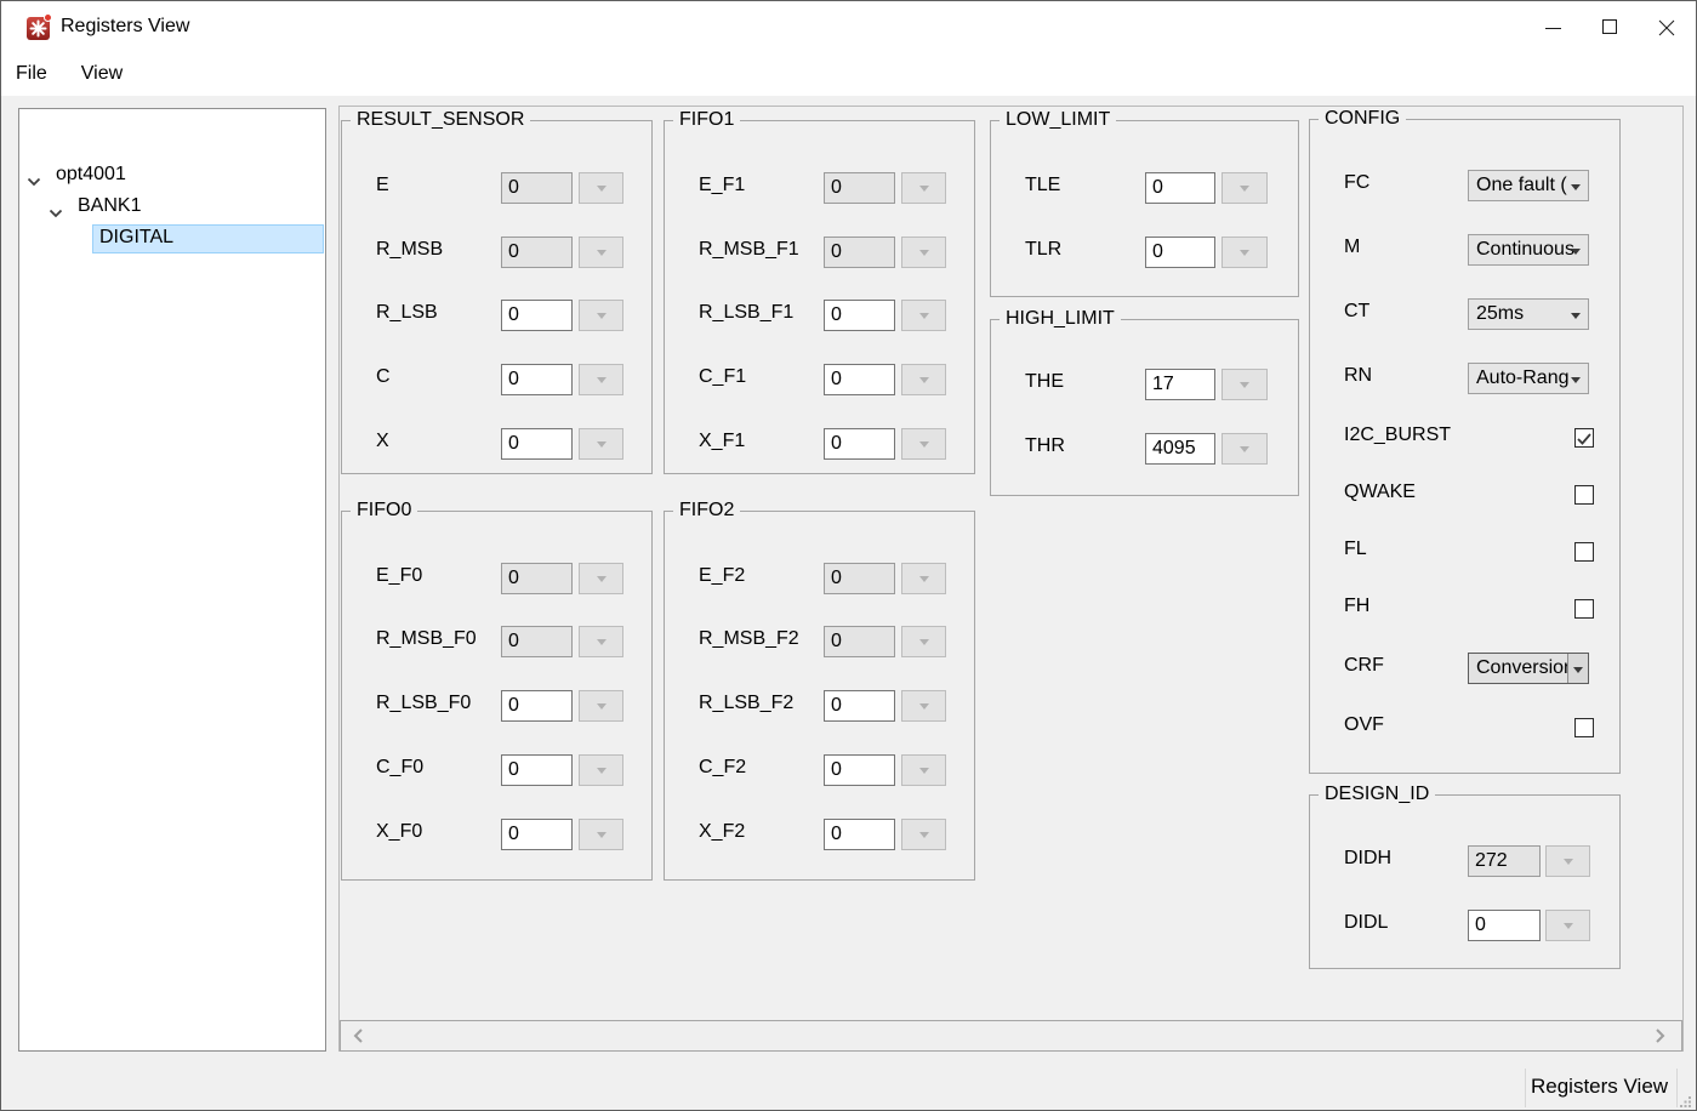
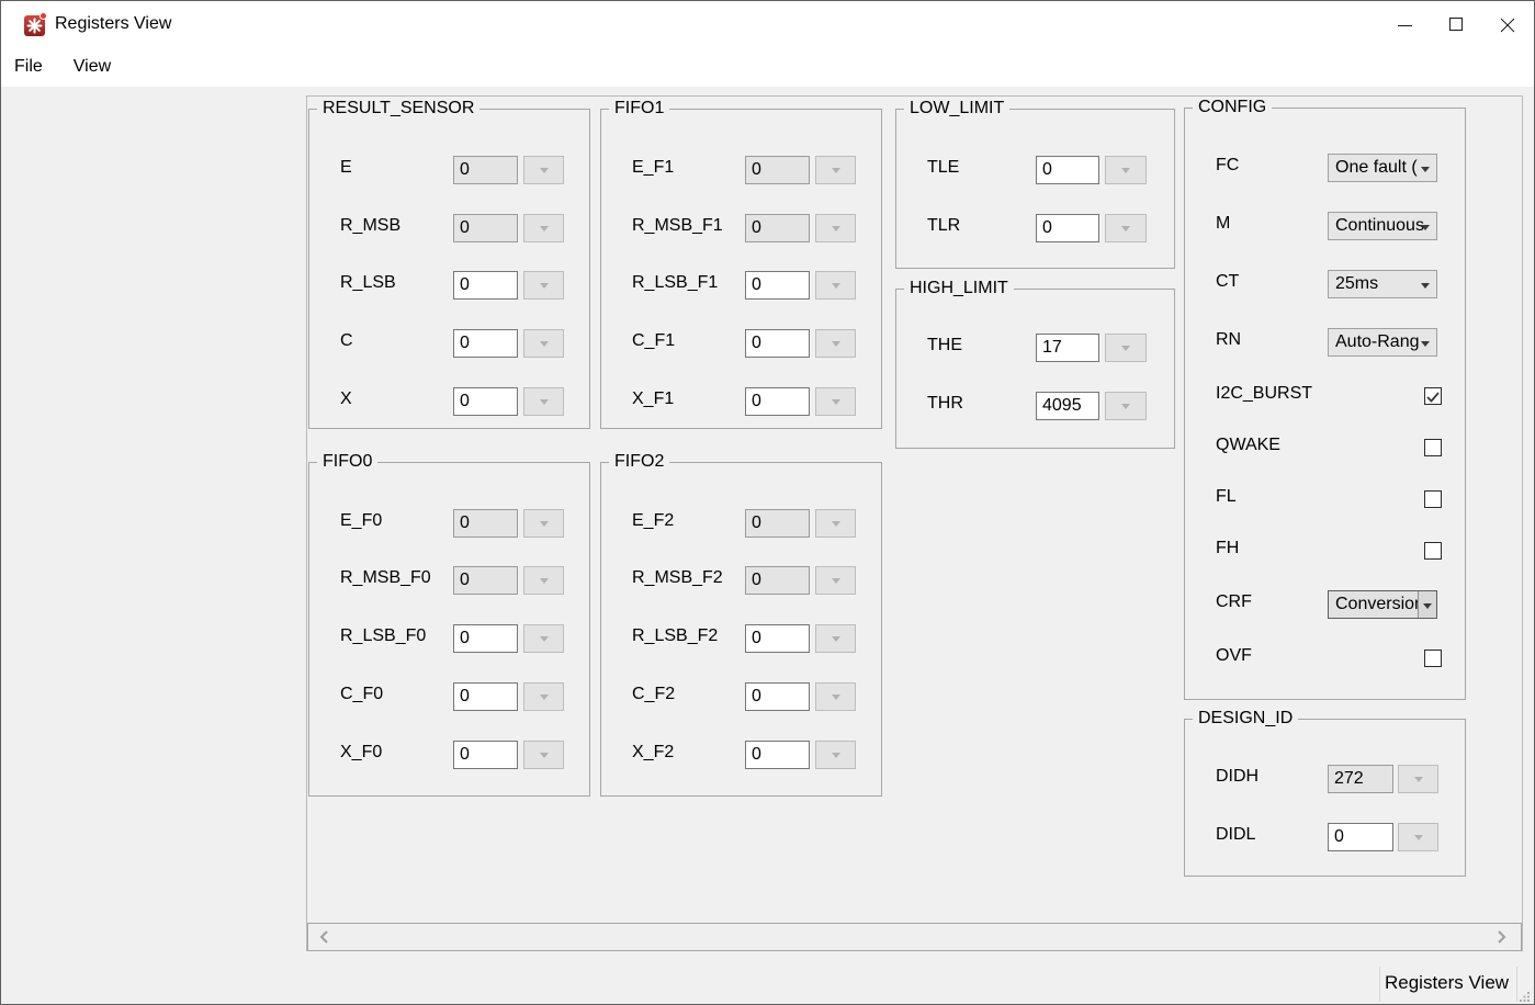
  Registers View
  File
  View
- opt4001
- BANK1
- DIGITAL
  RESULT_SENSOR
  E
  0
  R_MSB
  0
  R_LSB
  0
  C
  0
  X
  0
  FIFO0
  E_F0
  0
  R_MSB_F0
  0
  R_LSB_F0
  0
  C_F0
  0
  X_F0
  0
  FIFO1
  E_F1
  0
  R_MSB_F1
  0
  R_LSB_F1
  0
  C_F1
  0
  X_F1
  0
  FIFO2
  E_F2
  0
  R_MSB_F2
  0
  R_LSB_F2
  0
  C_F2
  0
  X_F2
  0
  LOW_LIMIT
  TLE
  0
  TLR
  0
  HIGH_LIMIT
  THE
  17
  THR
  4095
  CONFIG
  FC
  One fault (
  M
  Continuous
  CT
  25ms
  RN
  Auto-Rang
  I2C_BURST
  QWAKE
  FL
  FH
  CRF
  Conversio
  OVF
  DESIGN_ID
  DIDH
  272
  DIDL
  0
  Registers View
